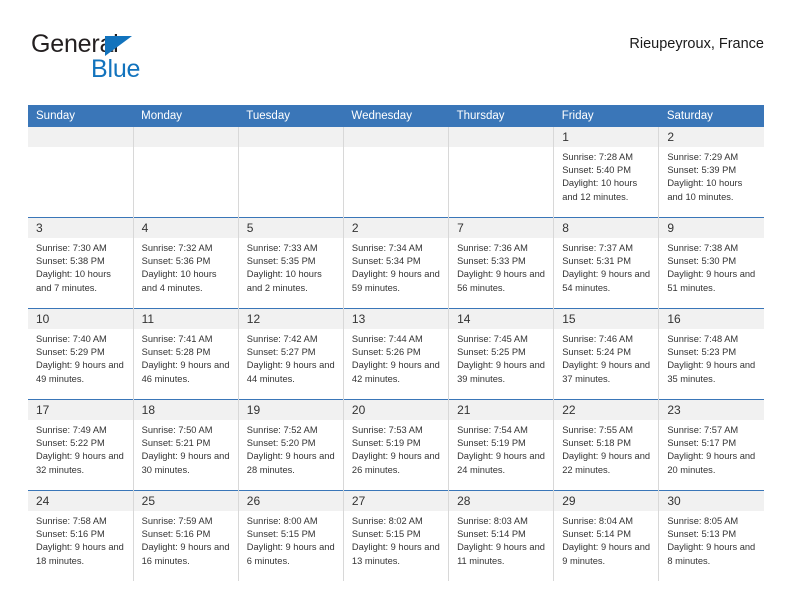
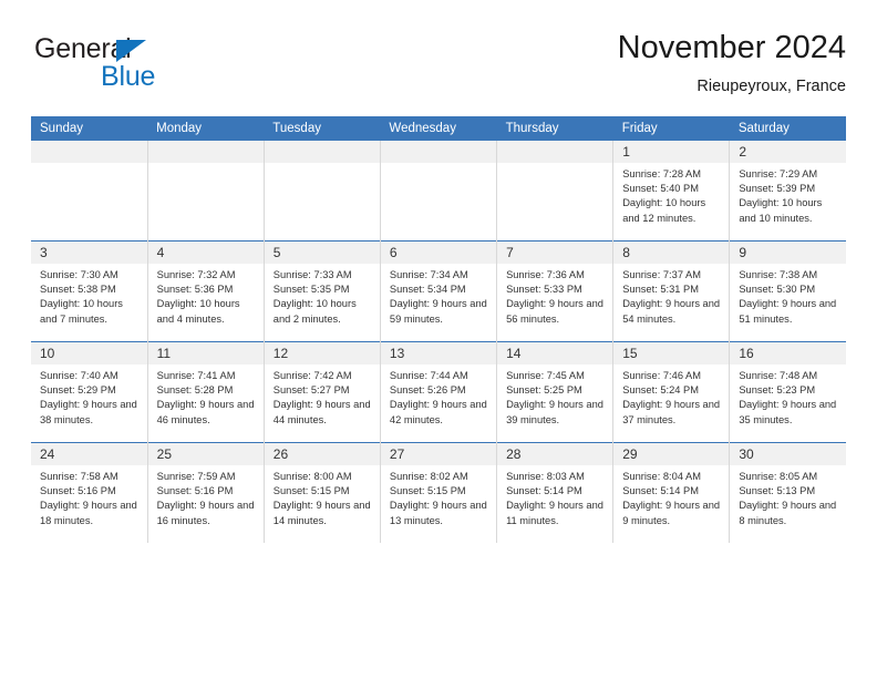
  General
  Blue
+ November 2024
  Rieupeyroux, France
  Sunday	Monday	Tuesday	Wednesday	Thursday	Friday	Saturday
  					1Sunrise: 7:28 AMSunset: 5:40 PMDaylight: 10 hours and 12 minutes.	2Sunrise: 7:29 AMSunset: 5:39 PMDaylight: 10 hours and 10 minutes.
- 3Sunrise: 7:30 AMSunset: 5:38 PMDaylight: 10 hours and 7 minutes.	4Sunrise: 7:32 AMSunset: 5:36 PMDaylight: 10 hours and 4 minutes.	5Sunrise: 7:33 AMSunset: 5:35 PMDaylight: 10 hours and 2 minutes.	2Sunrise: 7:34 AMSunset: 5:34 PMDaylight: 9 hours and 59 minutes.	7Sunrise: 7:36 AMSunset: 5:33 PMDaylight: 9 hours and 56 minutes.	8Sunrise: 7:37 AMSunset: 5:31 PMDaylight: 9 hours and 54 minutes.	9Sunrise: 7:38 AMSunset: 5:30 PMDaylight: 9 hours and 51 minutes.
+ 3Sunrise: 7:30 AMSunset: 5:38 PMDaylight: 10 hours and 7 minutes.	4Sunrise: 7:32 AMSunset: 5:36 PMDaylight: 10 hours and 4 minutes.	5Sunrise: 7:33 AMSunset: 5:35 PMDaylight: 10 hours and 2 minutes.	6Sunrise: 7:34 AMSunset: 5:34 PMDaylight: 9 hours and 59 minutes.	7Sunrise: 7:36 AMSunset: 5:33 PMDaylight: 9 hours and 56 minutes.	8Sunrise: 7:37 AMSunset: 5:31 PMDaylight: 9 hours and 54 minutes.	9Sunrise: 7:38 AMSunset: 5:30 PMDaylight: 9 hours and 51 minutes.
- 10Sunrise: 7:40 AMSunset: 5:29 PMDaylight: 9 hours and 49 minutes.	11Sunrise: 7:41 AMSunset: 5:28 PMDaylight: 9 hours and 46 minutes.	12Sunrise: 7:42 AMSunset: 5:27 PMDaylight: 9 hours and 44 minutes.	13Sunrise: 7:44 AMSunset: 5:26 PMDaylight: 9 hours and 42 minutes.	14Sunrise: 7:45 AMSunset: 5:25 PMDaylight: 9 hours and 39 minutes.	15Sunrise: 7:46 AMSunset: 5:24 PMDaylight: 9 hours and 37 minutes.	16Sunrise: 7:48 AMSunset: 5:23 PMDaylight: 9 hours and 35 minutes.
+ 10Sunrise: 7:40 AMSunset: 5:29 PMDaylight: 9 hours and 38 minutes.	11Sunrise: 7:41 AMSunset: 5:28 PMDaylight: 9 hours and 46 minutes.	12Sunrise: 7:42 AMSunset: 5:27 PMDaylight: 9 hours and 44 minutes.	13Sunrise: 7:44 AMSunset: 5:26 PMDaylight: 9 hours and 42 minutes.	14Sunrise: 7:45 AMSunset: 5:25 PMDaylight: 9 hours and 39 minutes.	15Sunrise: 7:46 AMSunset: 5:24 PMDaylight: 9 hours and 37 minutes.	16Sunrise: 7:48 AMSunset: 5:23 PMDaylight: 9 hours and 35 minutes.
- 17Sunrise: 7:49 AMSunset: 5:22 PMDaylight: 9 hours and 32 minutes.	18Sunrise: 7:50 AMSunset: 5:21 PMDaylight: 9 hours and 30 minutes.	19Sunrise: 7:52 AMSunset: 5:20 PMDaylight: 9 hours and 28 minutes.	20Sunrise: 7:53 AMSunset: 5:19 PMDaylight: 9 hours and 26 minutes.	21Sunrise: 7:54 AMSunset: 5:19 PMDaylight: 9 hours and 24 minutes.	22Sunrise: 7:55 AMSunset: 5:18 PMDaylight: 9 hours and 22 minutes.	23Sunrise: 7:57 AMSunset: 5:17 PMDaylight: 9 hours and 20 minutes.
- 24Sunrise: 7:58 AMSunset: 5:16 PMDaylight: 9 hours and 18 minutes.	25Sunrise: 7:59 AMSunset: 5:16 PMDaylight: 9 hours and 16 minutes.	26Sunrise: 8:00 AMSunset: 5:15 PMDaylight: 9 hours and 6 minutes.	27Sunrise: 8:02 AMSunset: 5:15 PMDaylight: 9 hours and 13 minutes.	28Sunrise: 8:03 AMSunset: 5:14 PMDaylight: 9 hours and 11 minutes.	29Sunrise: 8:04 AMSunset: 5:14 PMDaylight: 9 hours and 9 minutes.	30Sunrise: 8:05 AMSunset: 5:13 PMDaylight: 9 hours and 8 minutes.
+ 24Sunrise: 7:58 AMSunset: 5:16 PMDaylight: 9 hours and 18 minutes.	25Sunrise: 7:59 AMSunset: 5:16 PMDaylight: 9 hours and 16 minutes.	26Sunrise: 8:00 AMSunset: 5:15 PMDaylight: 9 hours and 14 minutes.	27Sunrise: 8:02 AMSunset: 5:15 PMDaylight: 9 hours and 13 minutes.	28Sunrise: 8:03 AMSunset: 5:14 PMDaylight: 9 hours and 11 minutes.	29Sunrise: 8:04 AMSunset: 5:14 PMDaylight: 9 hours and 9 minutes.	30Sunrise: 8:05 AMSunset: 5:13 PMDaylight: 9 hours and 8 minutes.
